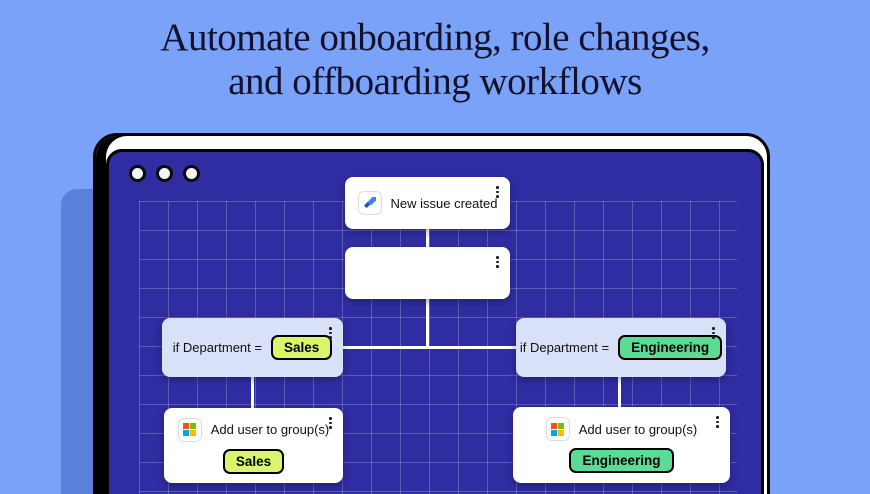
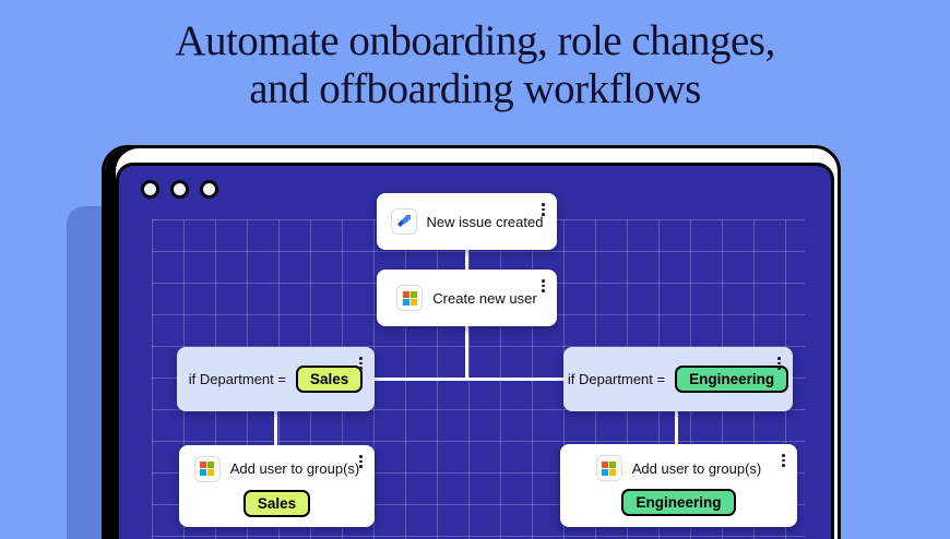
  Automate onboarding, role changes,
  and offboarding workflows
  New issue created
+ Create new user
  if Department =
  Sales
  if Department =
  Engineering
  Add user to group(s)
  Sales
  Add user to group(s)
  Engineering
